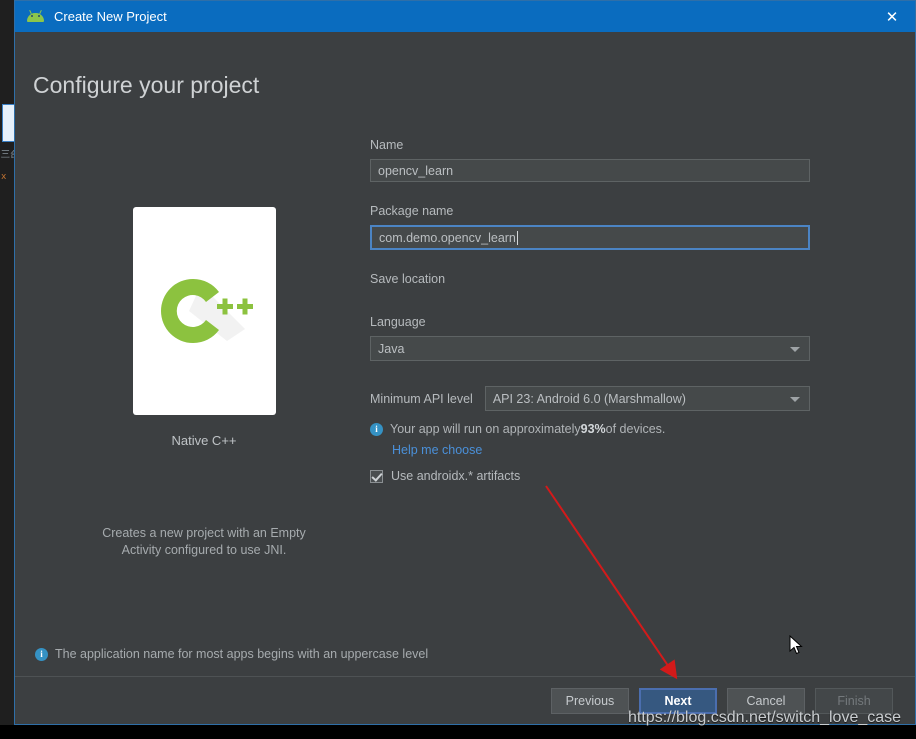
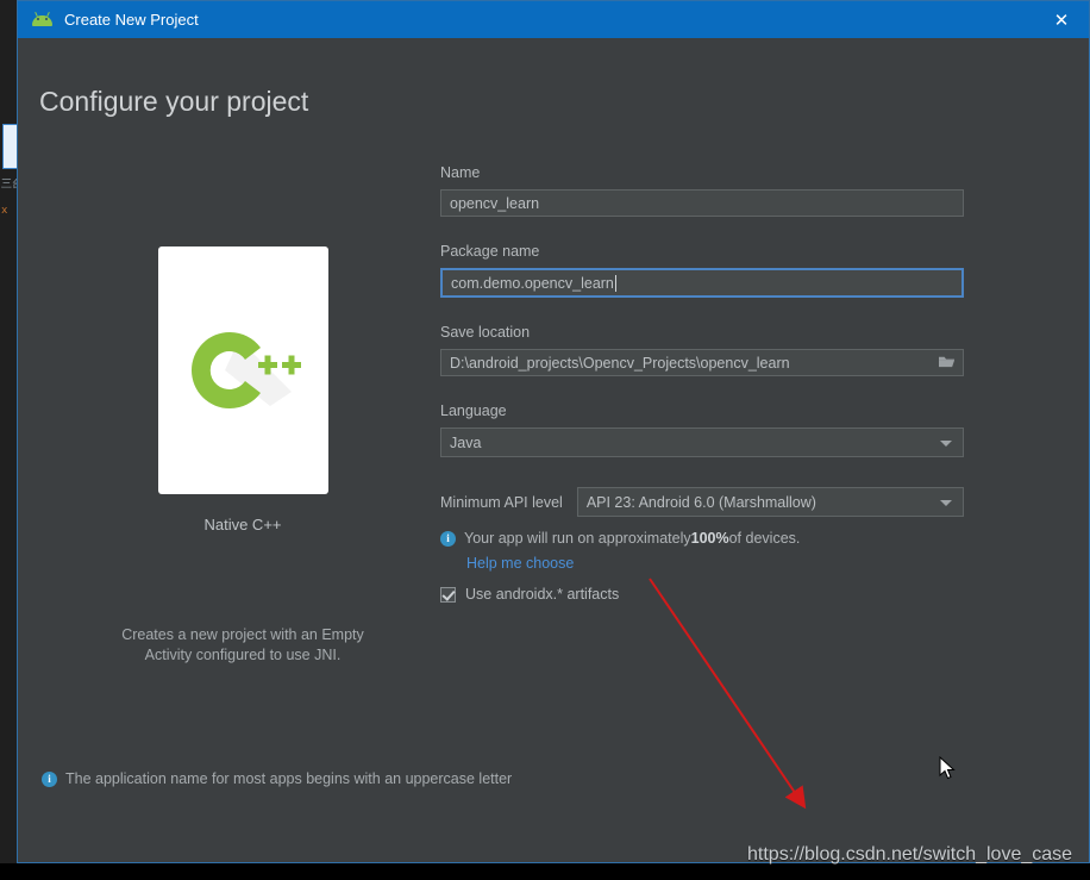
  x
  Create New Project
  ✕
  Configure your project
  Native C++
  Creates a new project with an Empty Activity configured to use JNI.
  Name
  opencv_learn
  Package name
  com.demo.opencv_learn
  Save location
+ D:\android_projects\Opencv_Projects\opencv_learn
  Language
  Java
  Minimum API level
  API 23: Android 6.0 (Marshmallow)
  i
  Your app will run on approximately
- 93%
+ 100%
  of devices.
  Help me choose
  Use androidx.* artifacts
  i
- The application name for most apps begins with an uppercase level
+ The application name for most apps begins with an uppercase letter
- Previous
- Next
- Cancel
- Finish
  https://blog.csdn.net/switch_love_case
